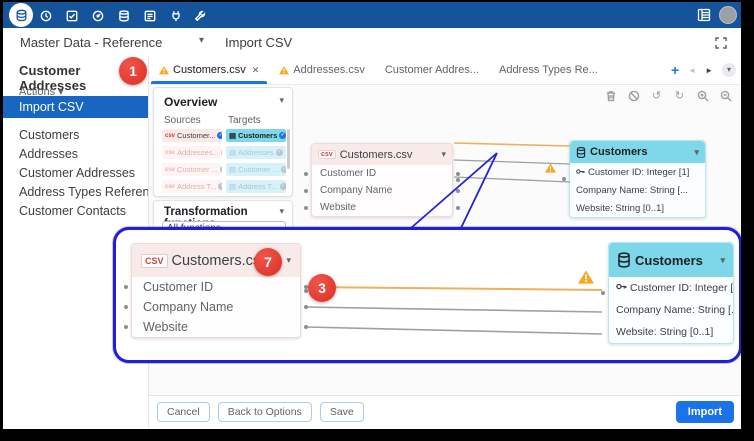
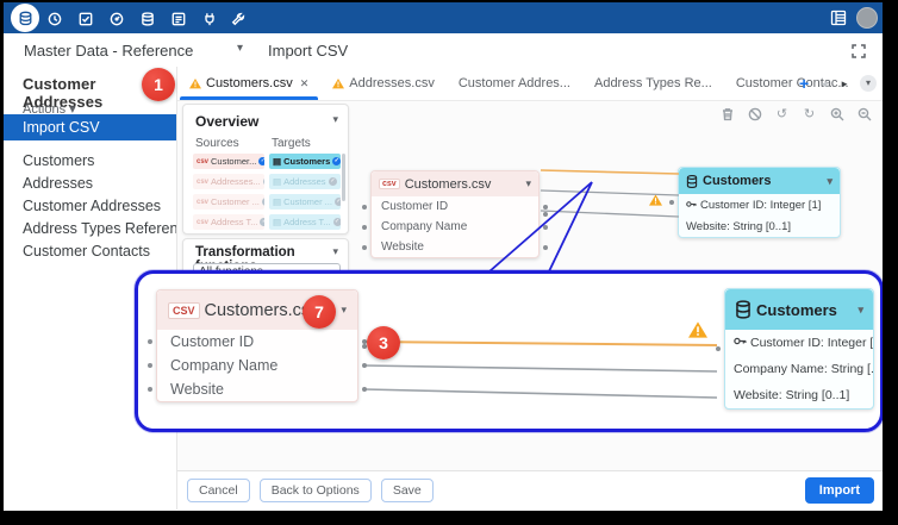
  Master Data - Reference
  ▾
  Import CSV
  Customer Addresses
  Actions ▾
  Import CSV
  Customers
  Addresses
  Customer Addresses
  Address Types Referen
  Customer Contacts
  Customers.csv
  ✕
  Addresses.csv
  Customer Addres...
  Address Types Re...
+ Customer Contac...
  +
  ◄
  ►
  ▾
  ↺
  ↻
  Overview
  ▾
  Sources
  Targets
  Customer...
  Addresses...
  Customer ...
  Address T...
  ▤
  Customers
  ▤
  Addresses
  ▤
  Customer ...
  ▤
  Address T...
  ▾
  Customers.csv
  ▾
  Customer ID
  Company Name
  Website
  Customers
  ▾
  Customer ID: Integer [1]
- Company Name: String [...
  Website: String [0..1]
  Cancel
  Back to Options
  Save
  Import
  CSV
  Customers.c
  ▾
  Customer ID
  Company Name
  Website
  Customers
  ▾
  Customer ID: Integer [
  Company Name: String [.
  Website: String [0..1]
  7
  3
  1
